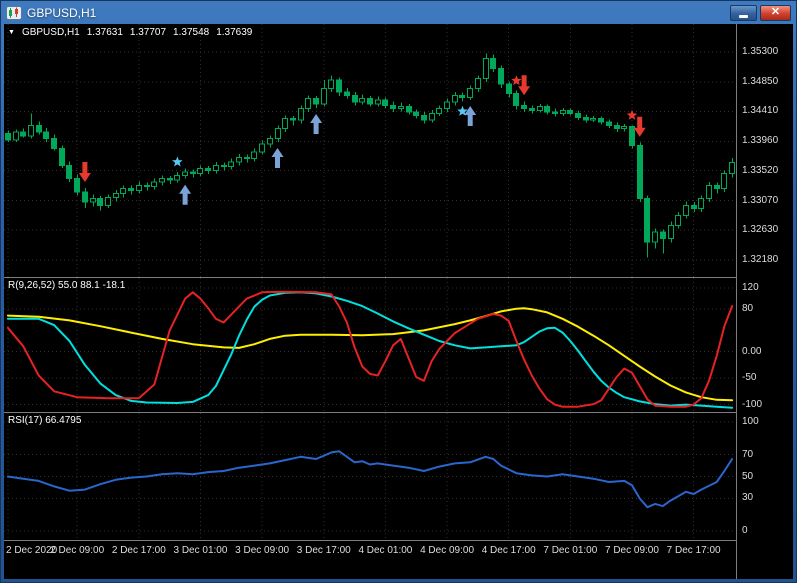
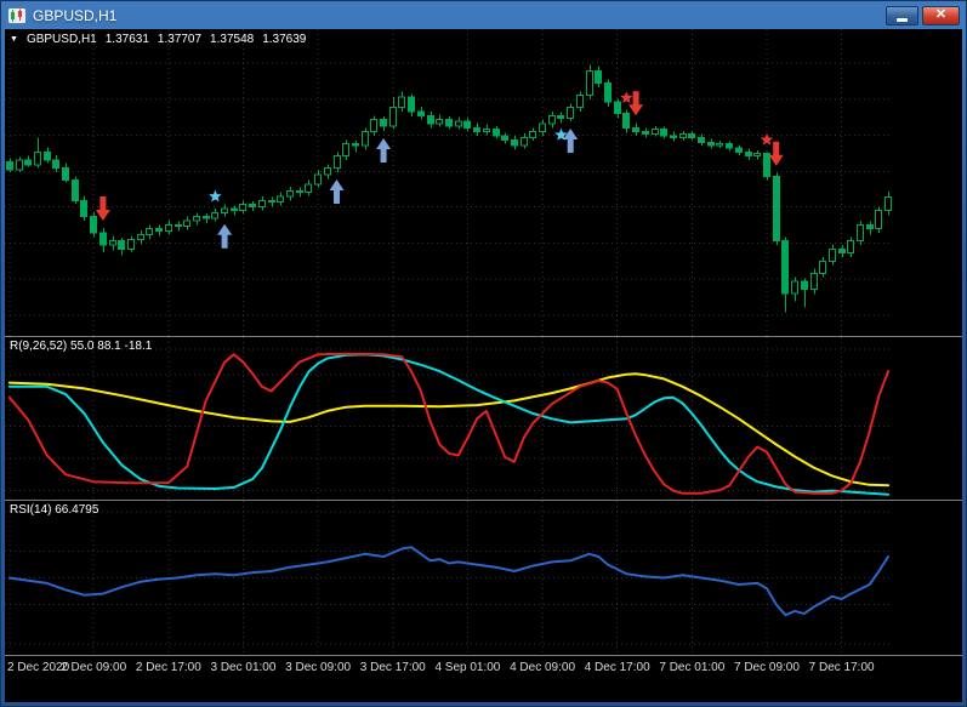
  GBPUSD,H1
  ✕
  GBPUSD,H1
  1.37631
  1.37707
  1.37548
  1.37639
  R(9,26,52) 55.0 88.1 -18.1
- RSI(17) 66.4795
+ RSI(14) 66.4795
  2 Dec 2020
  2 Dec 09:00
  2 Dec 17:00
  3 Dec 01:00
  3 Dec 09:00
  3 Dec 17:00
- 4 Dec 01:00
+ 4 Sep 01:00
  4 Dec 09:00
  4 Dec 17:00
  7 Dec 01:00
  7 Dec 09:00
  7 Dec 17:00
- 1.35300
- 1.34850
- 1.34410
- 1.33960
- 1.33520
- 1.33070
- 1.32630
- 1.32180
- 120
- 80
- 0.00
- -50
- -100
- 100
- 70
- 50
- 30
- 0
